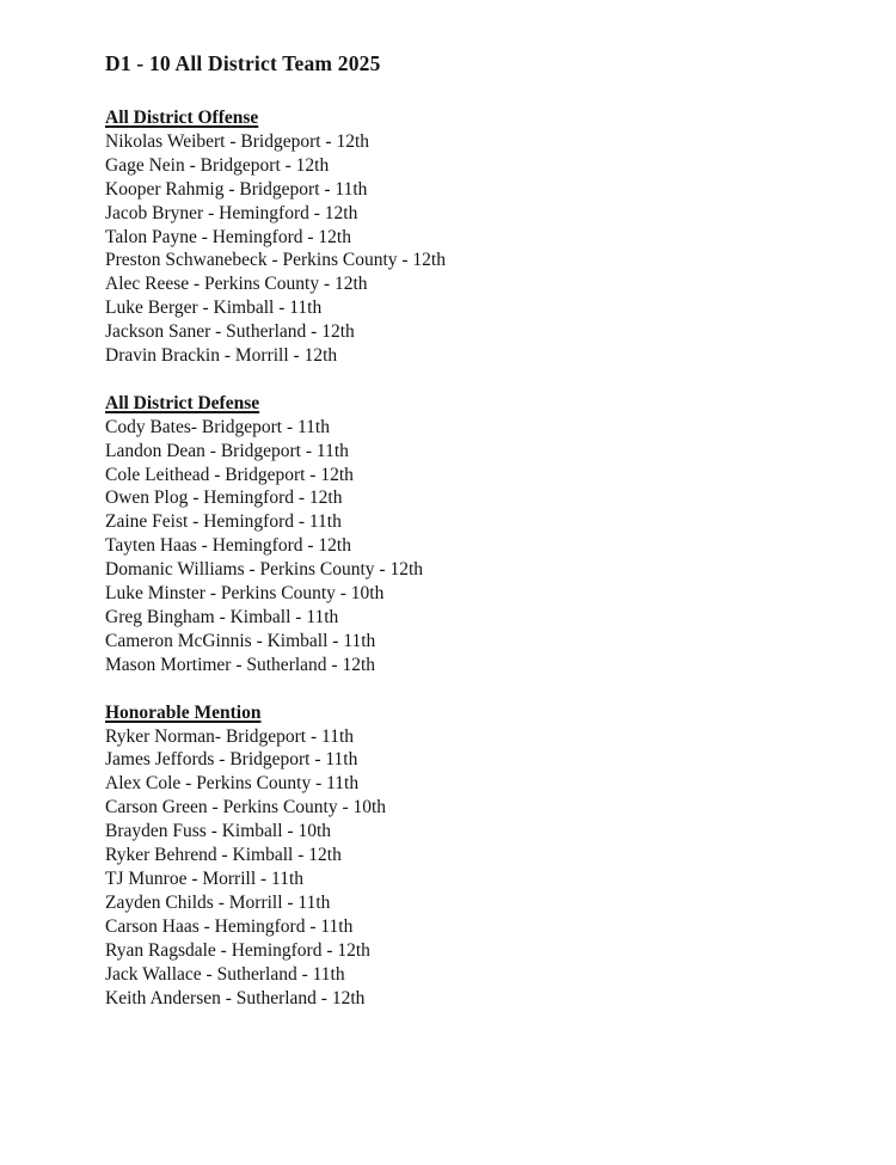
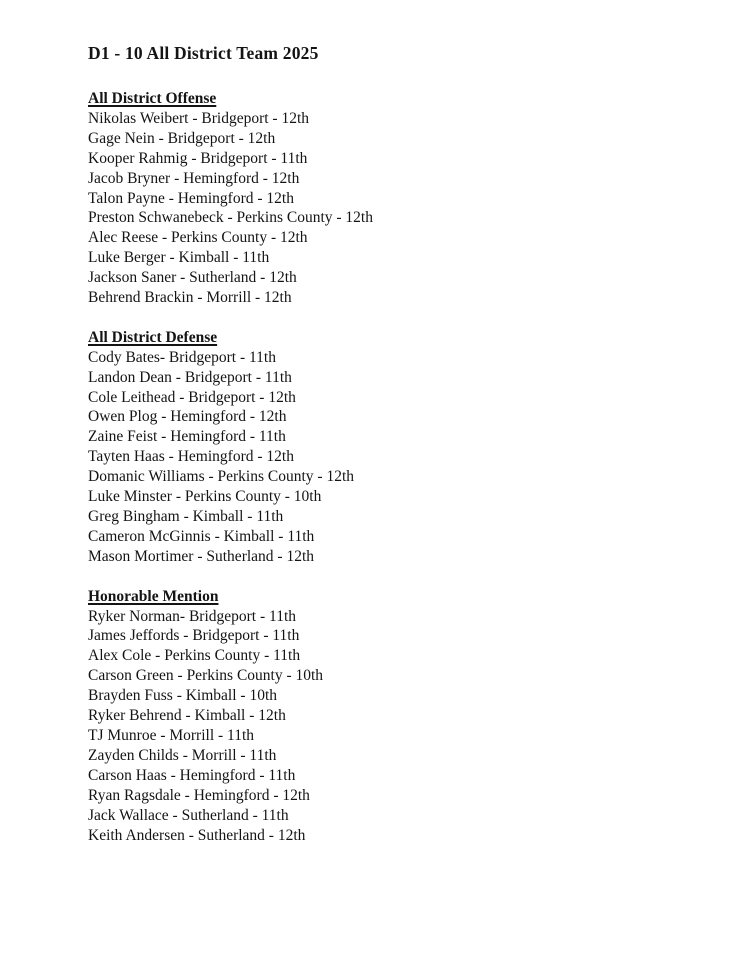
  D1 - 10 All District Team 2025
  All District Offense
  Nikolas Weibert - Bridgeport - 12th
  Gage Nein - Bridgeport - 12th
  Kooper Rahmig - Bridgeport - 11th
  Jacob Bryner - Hemingford - 12th
  Talon Payne - Hemingford - 12th
  Preston Schwanebeck - Perkins County - 12th
  Alec Reese - Perkins County - 12th
  Luke Berger - Kimball - 11th
  Jackson Saner - Sutherland - 12th
- Dravin Brackin - Morrill - 12th
+ Behrend Brackin - Morrill - 12th
  All District Defense
  Cody Bates- Bridgeport - 11th
  Landon Dean - Bridgeport - 11th
  Cole Leithead - Bridgeport - 12th
  Owen Plog - Hemingford - 12th
  Zaine Feist - Hemingford - 11th
  Tayten Haas - Hemingford - 12th
  Domanic Williams - Perkins County - 12th
  Luke Minster - Perkins County - 10th
  Greg Bingham - Kimball - 11th
  Cameron McGinnis - Kimball - 11th
  Mason Mortimer - Sutherland - 12th
  Honorable Mention
  Ryker Norman- Bridgeport - 11th
  James Jeffords - Bridgeport - 11th
  Alex Cole - Perkins County - 11th
  Carson Green - Perkins County - 10th
  Brayden Fuss - Kimball - 10th
  Ryker Behrend - Kimball - 12th
  TJ Munroe - Morrill - 11th
  Zayden Childs - Morrill - 11th
  Carson Haas - Hemingford - 11th
  Ryan Ragsdale - Hemingford - 12th
  Jack Wallace - Sutherland - 11th
  Keith Andersen - Sutherland - 12th
